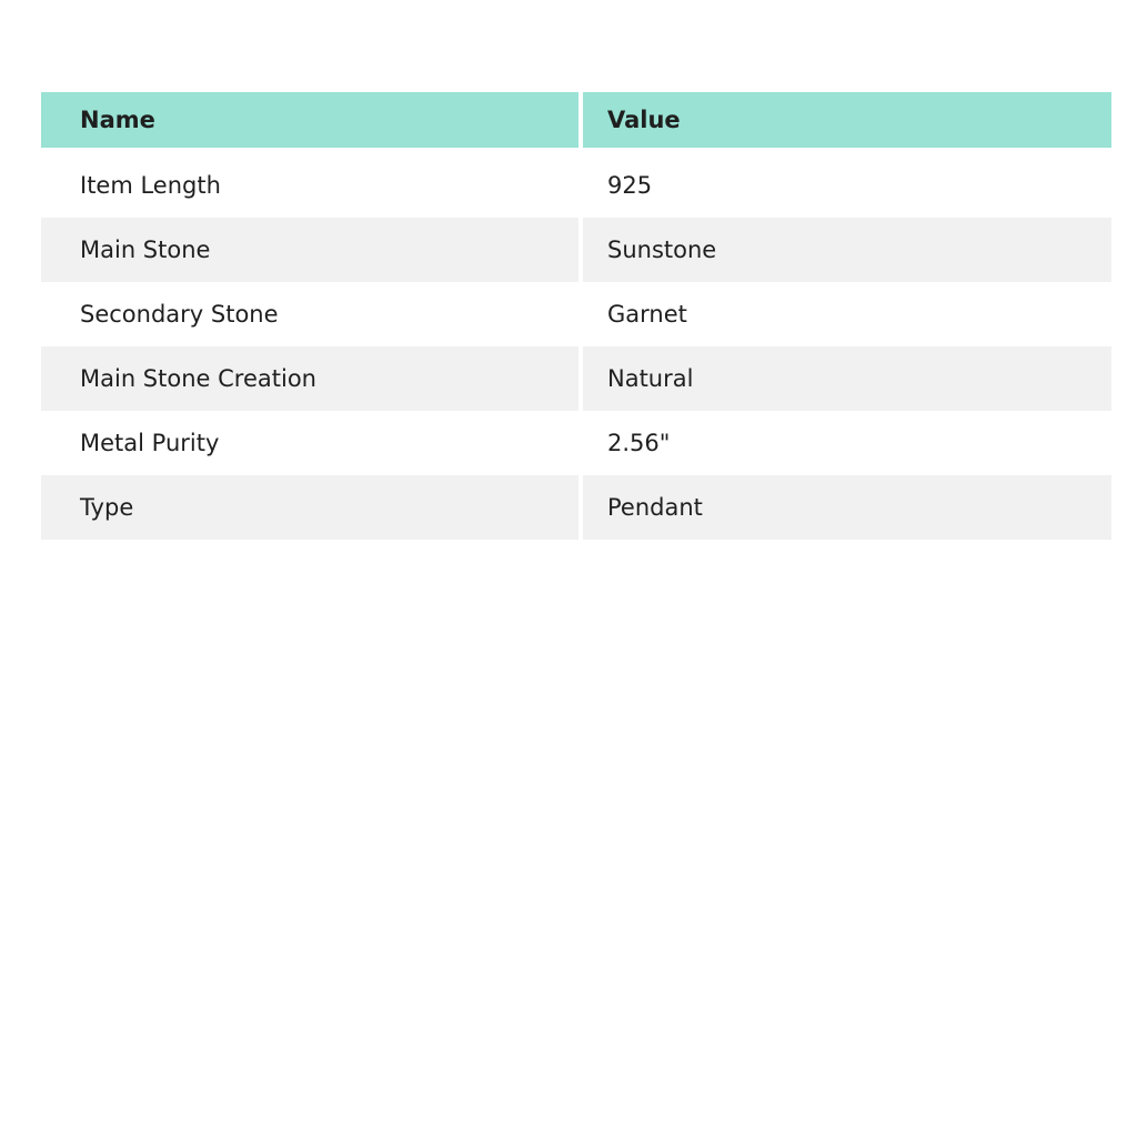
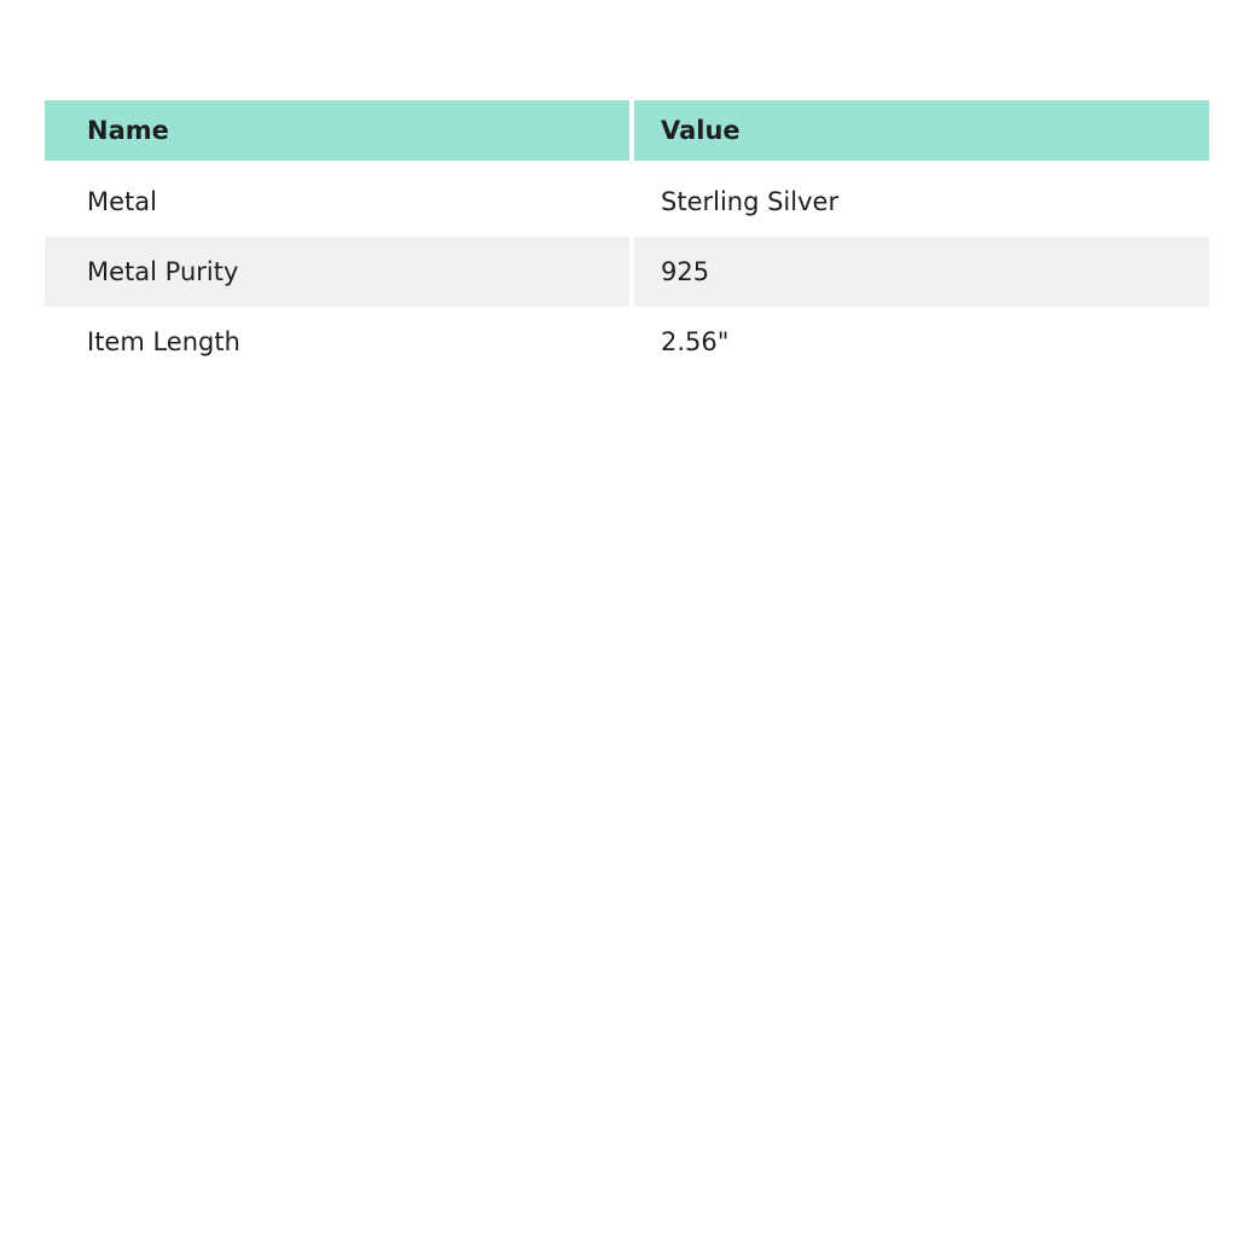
  Name	Value
+ Metal	Sterling Silver
- Item Length	925
+ Metal Purity	925
- Main Stone	Sunstone
- Secondary Stone	Garnet
- Main Stone Creation	Natural
- Metal Purity	2.56"
+ Item Length	2.56"
- Type	Pendant
